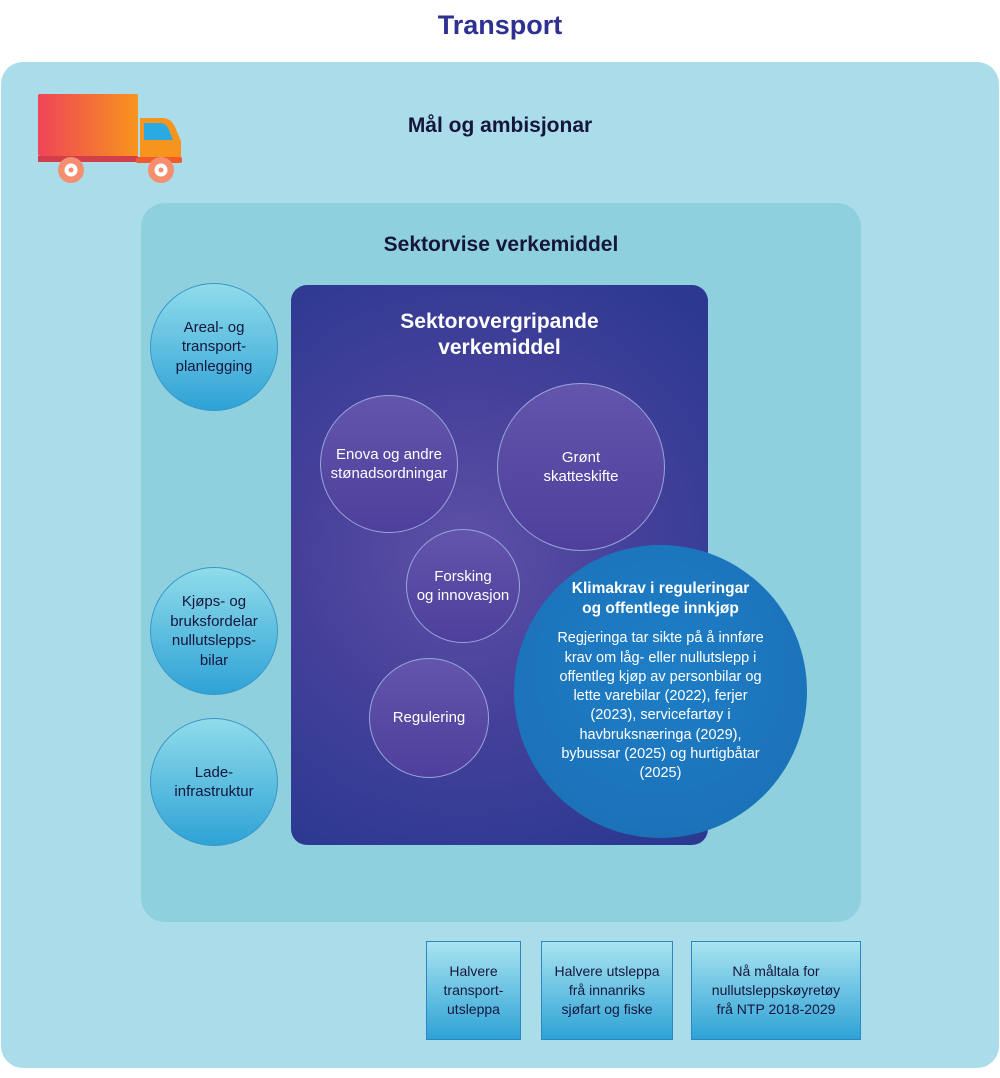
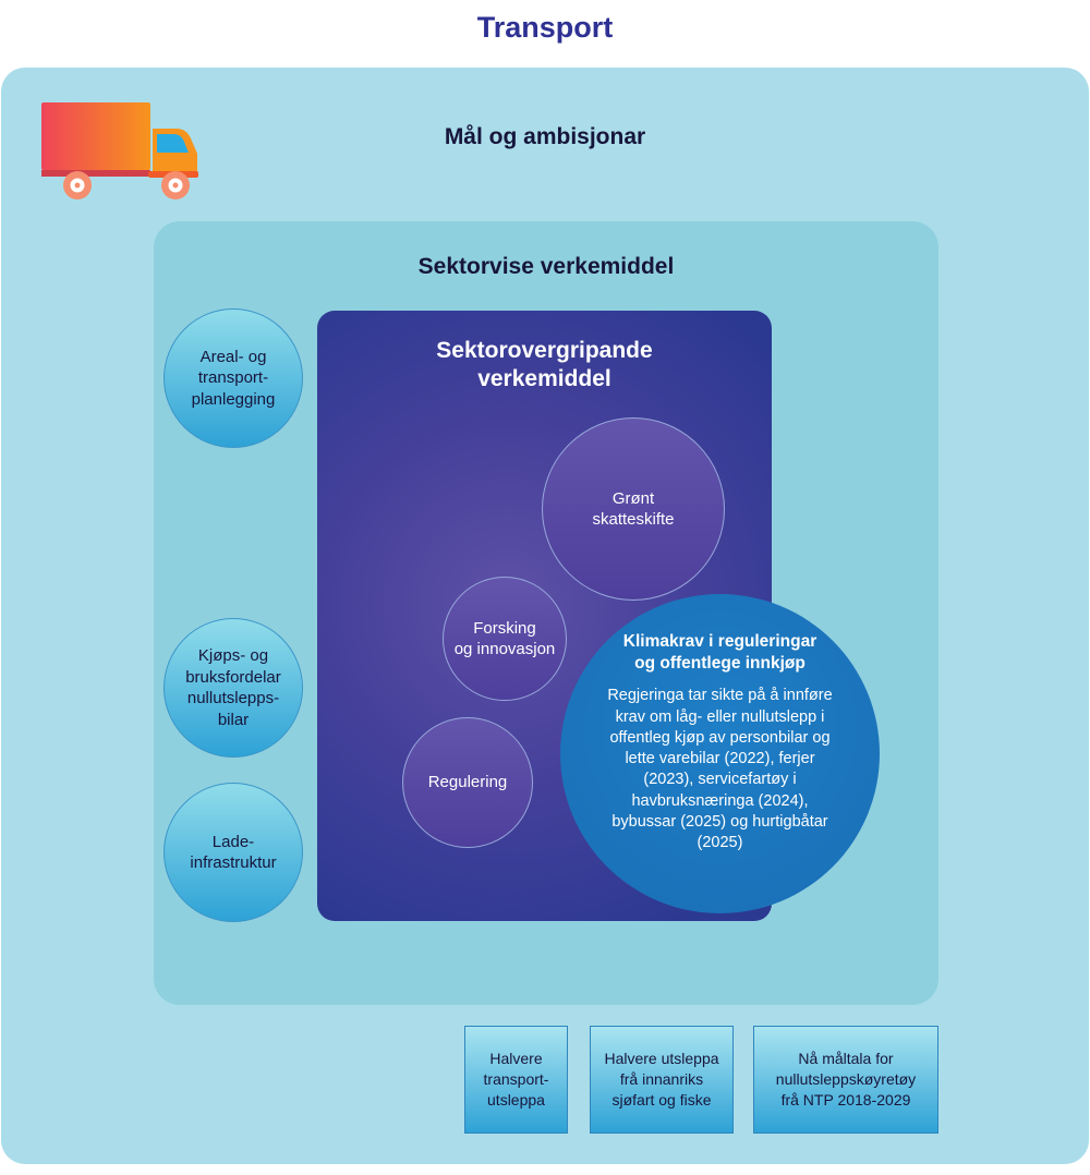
  Transport
  Mål og ambisjonar
  Sektorvise verkemiddel
  Areal- og
  transport-
  planlegging
  Kjøps- og
  bruksfordelar
  nullutslepps-
  bilar
  Lade-
  infrastruktur
  Sektorovergripande
  verkemiddel
- Enova og andre
- stønadsordningar
  Grønt
  skatteskifte
  Forsking
  og innovasjon
  Regulering
  Klimakrav i reguleringar
  og offentlege innkjøp
- Regjeringa tar sikte på å innføre krav om låg- eller nullutslepp i offentleg kjøp av personbilar og lette varebilar (2022), ferjer (2023), servicefartøy i havbruksnæringa (2029), bybussar (2025) og hurtigbåtar (2025)
+ Regjeringa tar sikte på å innføre krav om låg- eller nullutslepp i offentleg kjøp av personbilar og lette varebilar (2022), ferjer (2023), servicefartøy i havbruksnæringa (2024), bybussar (2025) og hurtigbåtar (2025)
  Halvere
  transport-
  utsleppa
  Halvere utsleppa
  frå innanriks
  sjøfart og fiske
  Nå måltala for
  nullutsleppskøyretøy
  frå NTP 2018-2029
